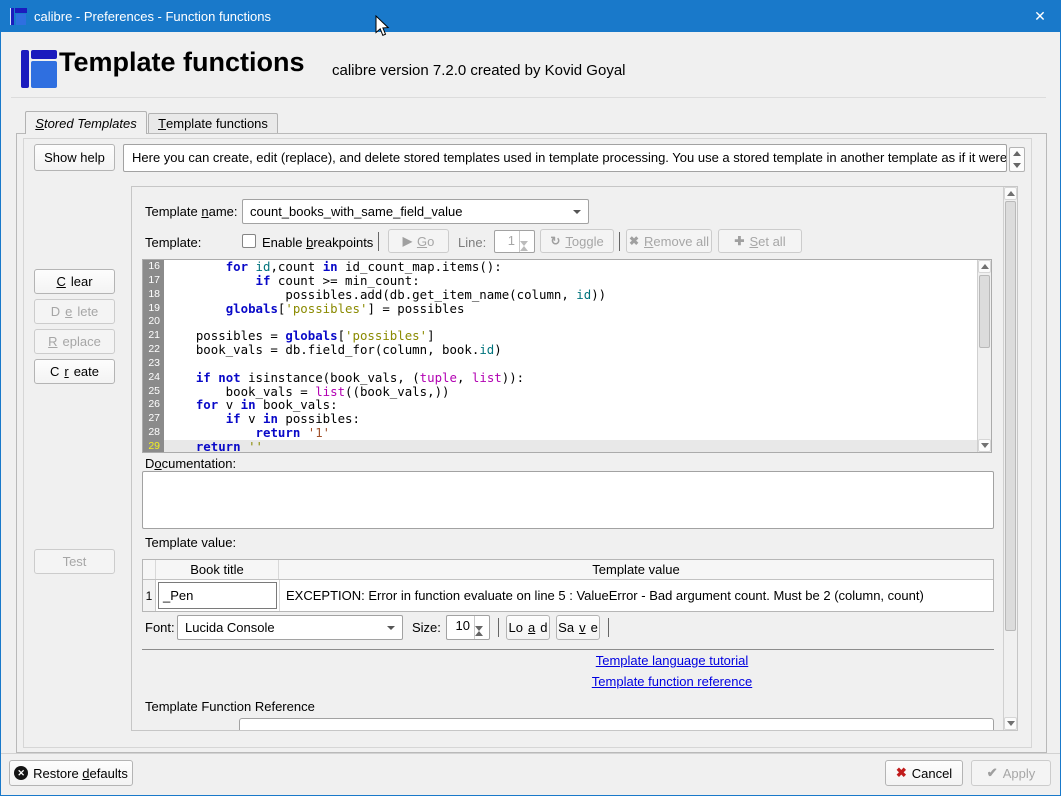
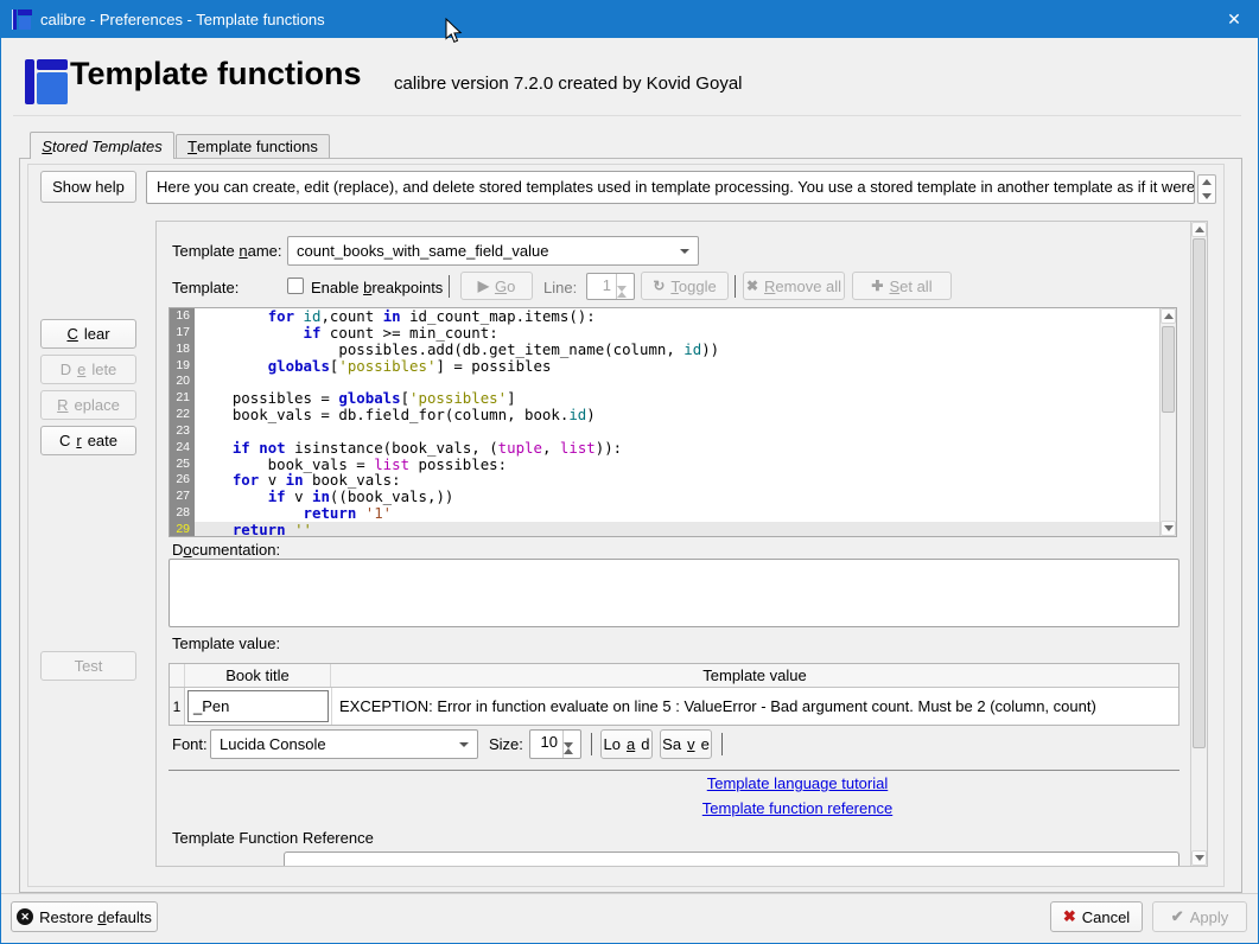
- calibre - Preferences - Function functions
+ calibre - Preferences - Template functions
  ✕
  Template functions
  calibre version 7.2.0 created by Kovid Goyal
  S
  tored Templates
  T
  emplate functions
  Show help
  Here you can create, edit (replace), and delete stored templates used in template processing. You use a stored template in another template as if it were
  C
  lear
  D
  e
  lete
  R
  eplace
  C
  r
  eate
  Test
  Template name:
  count_books_with_same_field_value
  Template:
  Enable breakpoints
  ▶
  Go
  Line:
  1
  ↻
  Toggle
  ✖
  Remove all
  ✚
  Set all
  16
  for id,count in id_count_map.items():
  17
  if count >= min_count:
  18
  possibles.add(db.get_item_name(column, id))
  19
  globals['possibles'] = possibles
  20
  21
  possibles = globals['possibles']
  22
  book_vals = db.field_for(column, book.id)
  23
  24
  if not isinstance(book_vals, (tuple, list)):
  25
- book_vals = list((book_vals,))
+ book_vals = list possibles:
  26
  for v in book_vals:
  27
- if v in possibles:
+ if v in((book_vals,))
  28
  return '1'
  29
  return ''
  Documentation:
  Template value:
  Book title
  Template value
  1
  _Pen
  EXCEPTION: Error in function evaluate on line 5 : ValueError - Bad argument count. Must be 2 (column, count)
  Font:
  Lucida Console
  Size:
  10
  Lo
  a
  d
  Sa
  v
  e
  Template language tutorial
  Template function reference
  Template Function Reference
  ✕
  Restore defaults
  ✖
  Cancel
  ✔
  Apply
